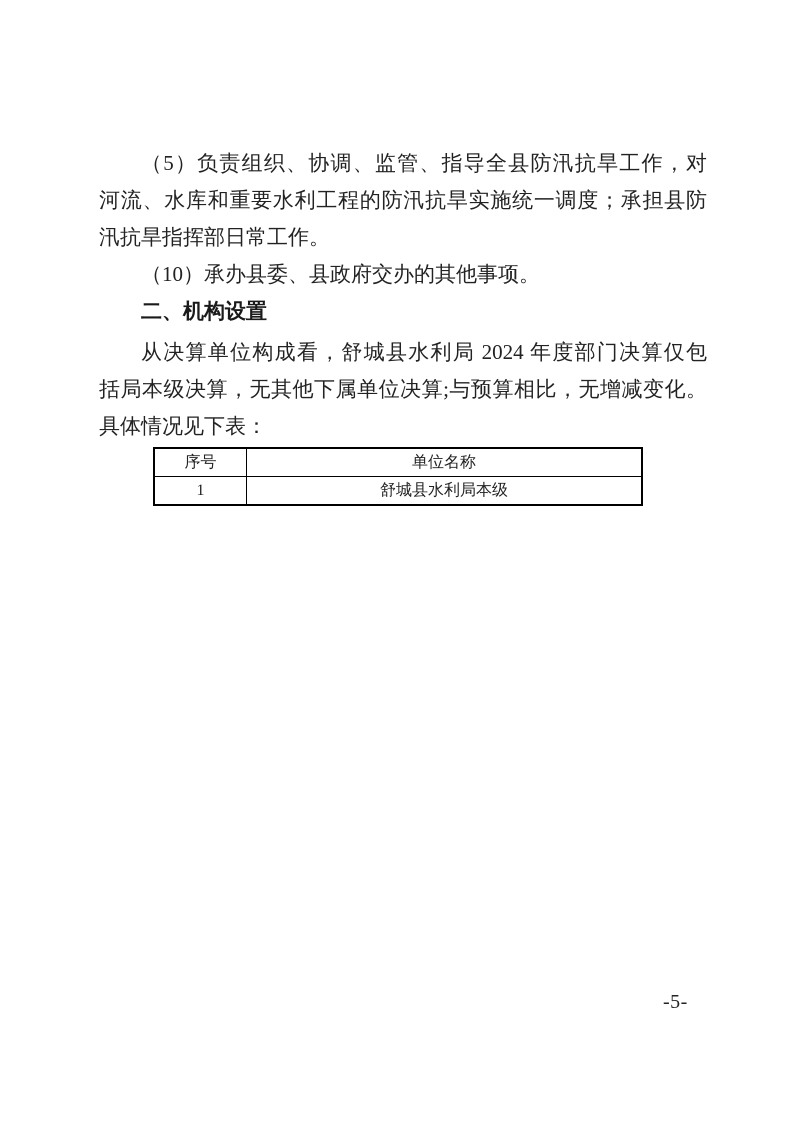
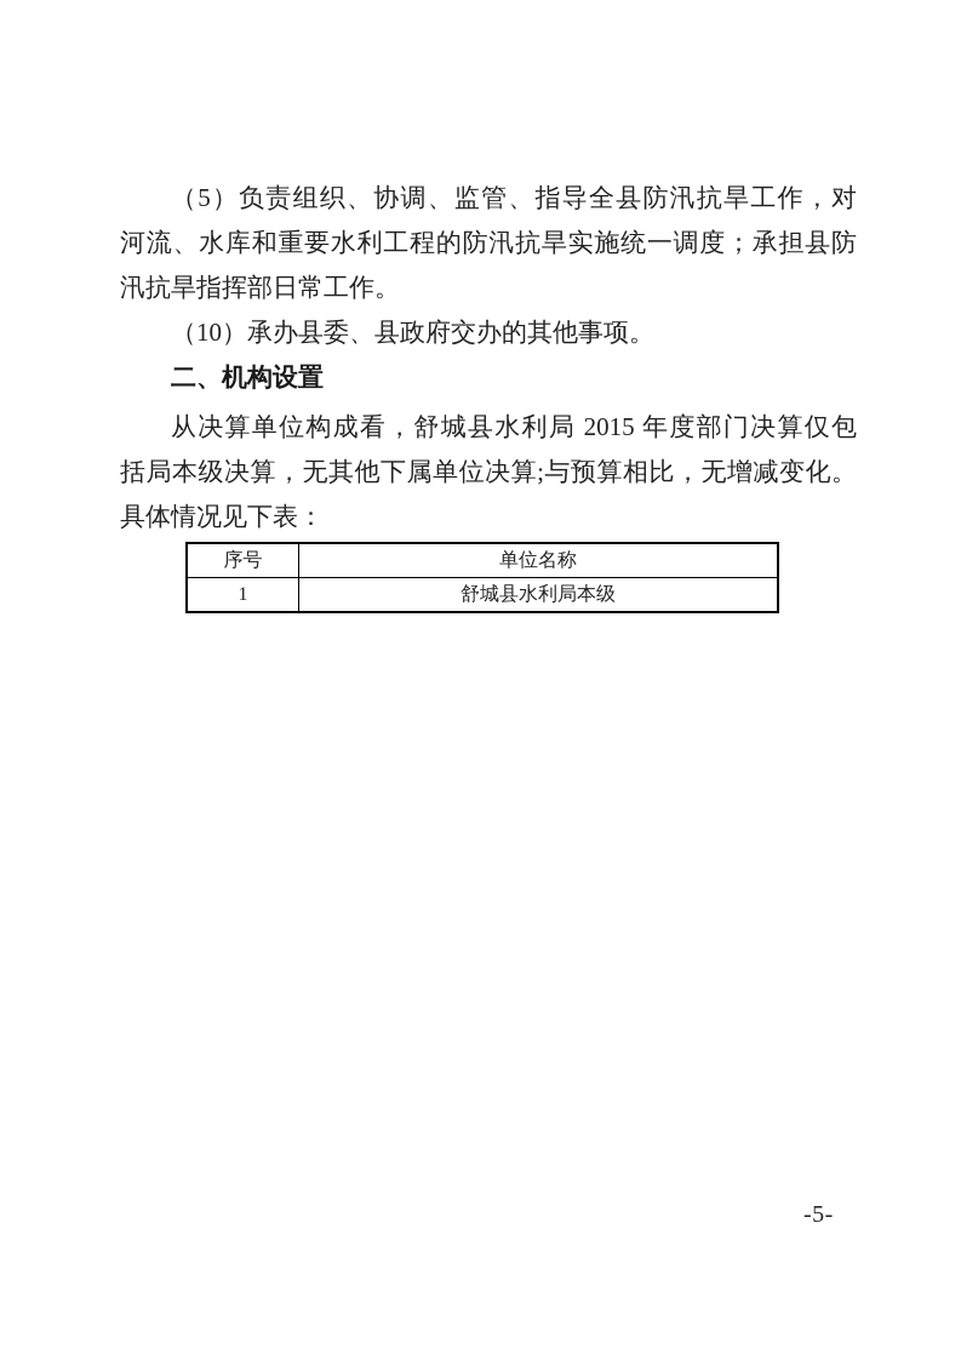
  （5）负责组织、协调、监管、指导全县防汛抗旱工作，对
  河流、水库和重要水利工程的防汛抗旱实施统一调度；承担县防
  汛抗旱指挥部日常工作。
  （10）承办县委、县政府交办的其他事项。
  二、机构设置
- 从决算单位构成看，舒城县水利局 2024 年度部门决算仅包
+ 从决算单位构成看，舒城县水利局 2015 年度部门决算仅包
  括局本级决算，无其他下属单位决算;与预算相比，无增减变化。
  具体情况见下表：
  序号	单位名称
  1	舒城县水利局本级
  -5-
